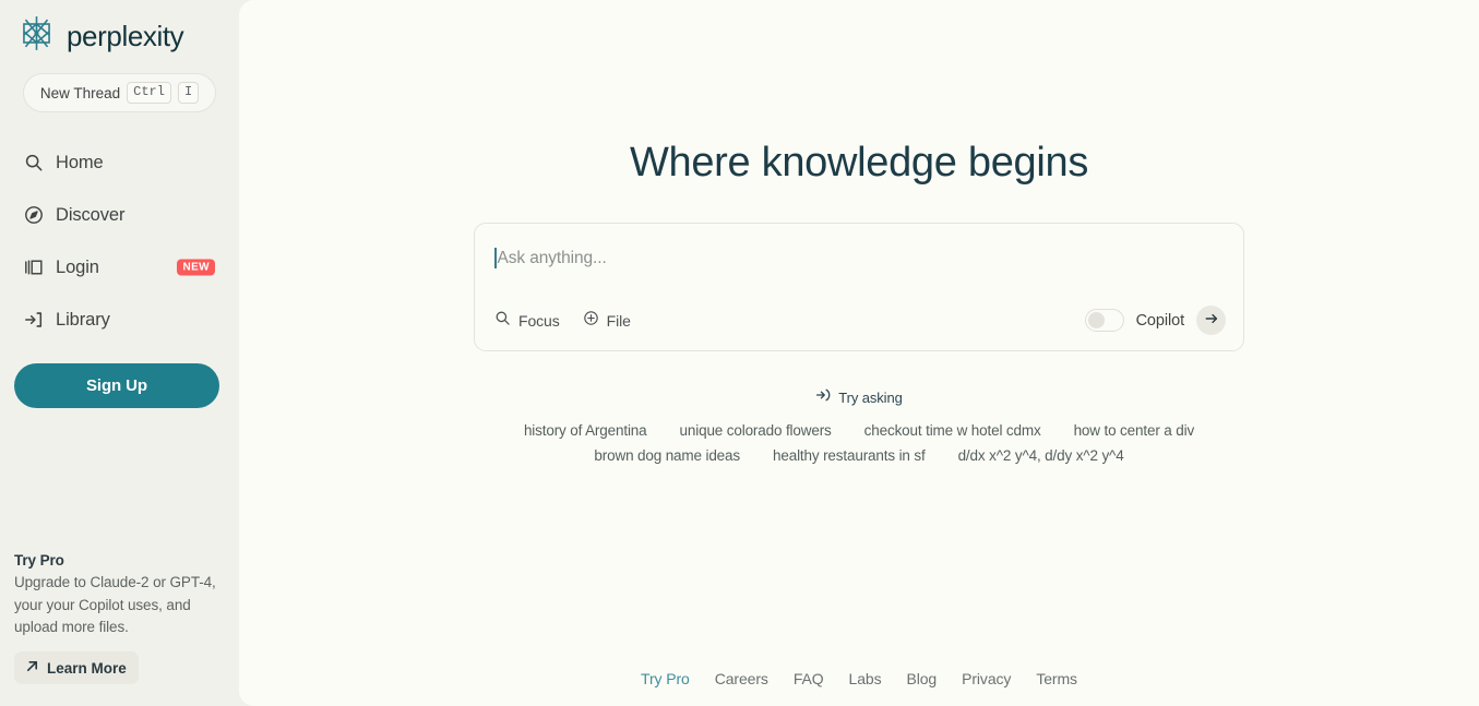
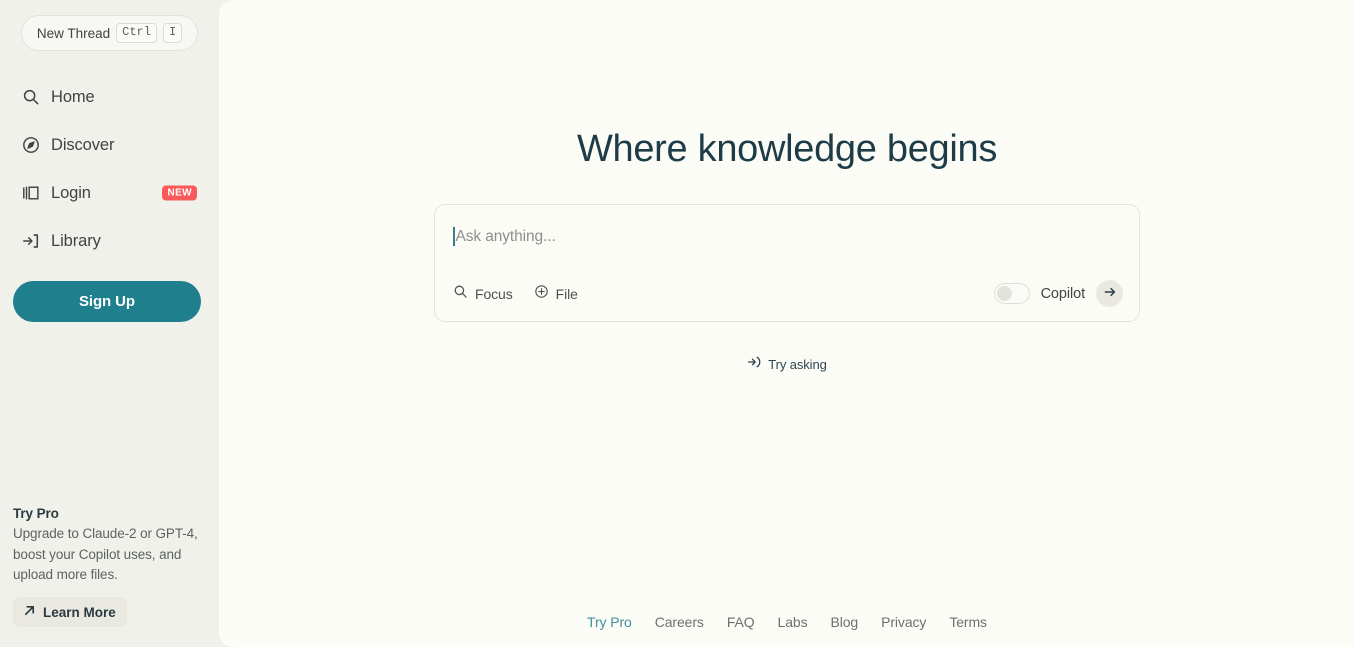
- perplexity
  New Thread
  Ctrl
  I
  Home
  Discover
  Login
  NEW
  Library
  Sign Up
  Try Pro
- Upgrade to Claude-2 or GPT-4, your your Copilot uses, and upload more files.
+ Upgrade to Claude-2 or GPT-4, boost your Copilot uses, and upload more files.
  Learn More
  Where knowledge begins
  Ask anything...
  Focus
  File
  Copilot
  Try asking
- history of Argentina
- unique colorado flowers
- checkout time w hotel cdmx
- how to center a div
- brown dog name ideas
- healthy restaurants in sf
- d/dx x^2 y^4, d/dy x^2 y^4
  Try Pro
  Careers
  FAQ
  Labs
  Blog
  Privacy
  Terms
